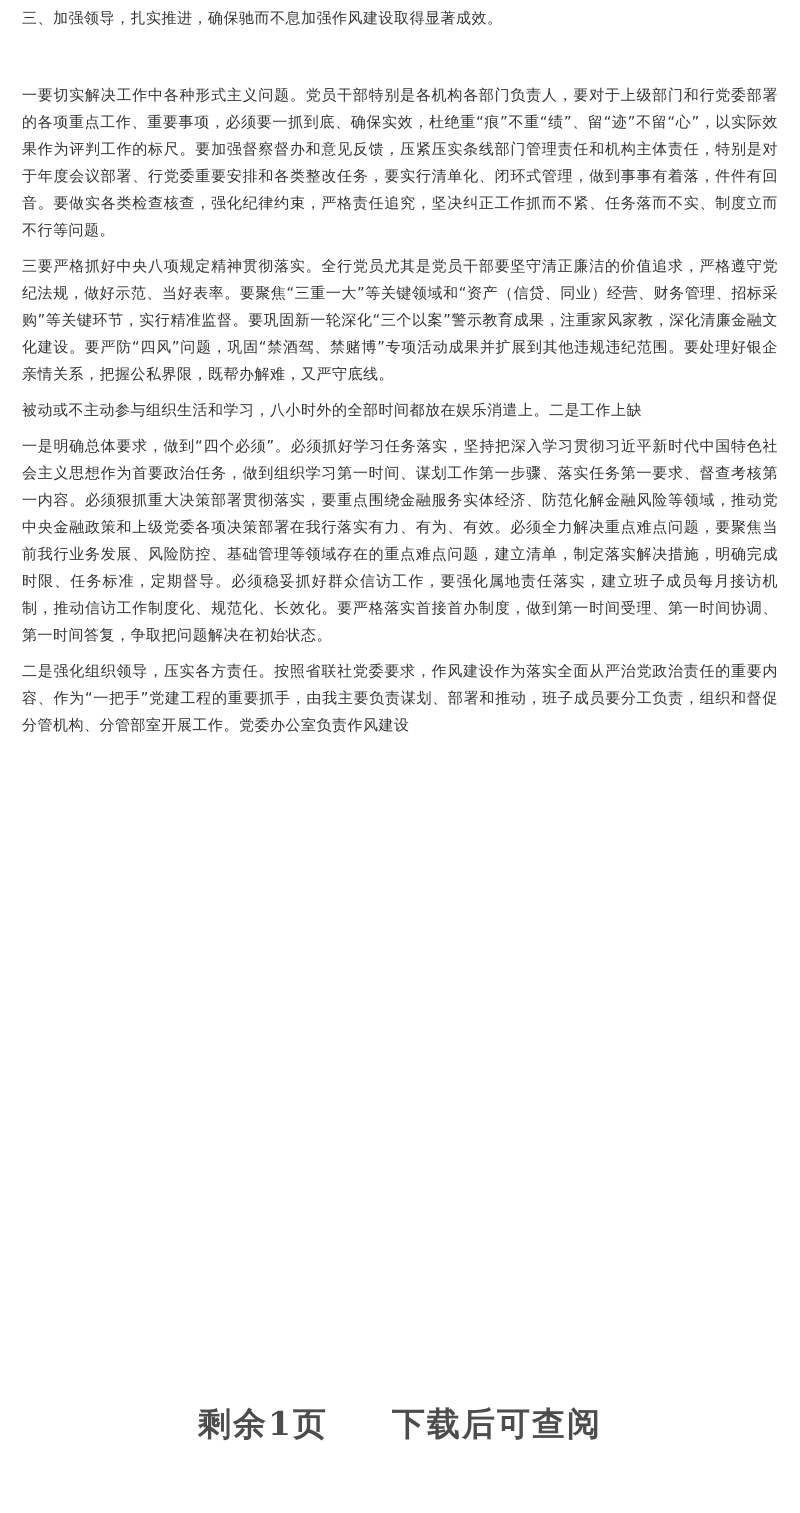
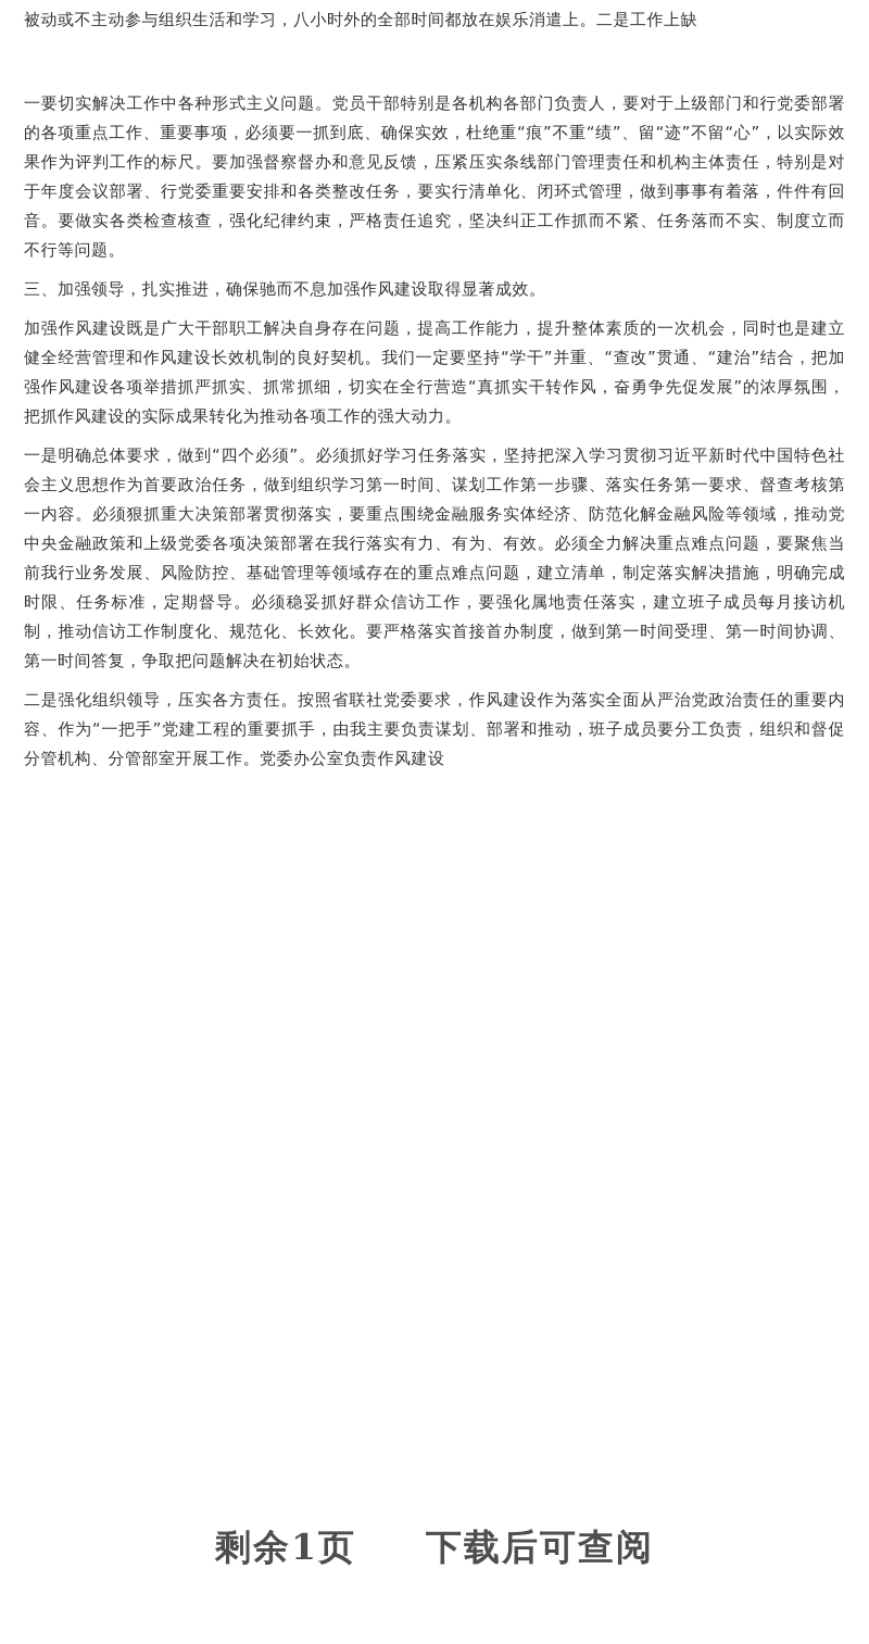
- 三、加强领导，扎实推进，确保驰而不息加强作风建设取得显著成效。
+ 被动或不主动参与组织生活和学习，八小时外的全部时间都放在娱乐消遣上。二是工作上缺
  一要切实解决工作中各种形式主义问题。党员干部特别是各机构各部门负责人，要对于上级部门和行党委部署的各项重点工作、重要事项，必须要一抓到底、确保实效，杜绝重“痕”不重“绩”、留“迹”不留“心”，以实际效果作为评判工作的标尺。要加强督察督办和意见反馈，压紧压实条线部门管理责任和机构主体责任，特别是对于年度会议部署、行党委重要安排和各类整改任务，要实行清单化、闭环式管理，做到事事有着落，件件有回音。要做实各类检查核查，强化纪律约束，严格责任追究，坚决纠正工作抓而不紧、任务落而不实、制度立而不行等问题。
- 三要严格抓好中央八项规定精神贯彻落实。全行党员尤其是党员干部要坚守清正廉洁的价值追求，严格遵守党纪法规，做好示范、当好表率。要聚焦“三重一大”等关键领域和“资产（信贷、同业）经营、财务管理、招标采购”等关键环节，实行精准监督。要巩固新一轮深化“三个以案”警示教育成果，注重家风家教，深化清廉金融文化建设。要严防“四风”问题，巩固“禁酒驾、禁赌博”专项活动成果并扩展到其他违规违纪范围。要处理好银企亲情关系，把握公私界限，既帮办解难，又严守底线。
- 被动或不主动参与组织生活和学习，八小时外的全部时间都放在娱乐消遣上。二是工作上缺
+ 三、加强领导，扎实推进，确保驰而不息加强作风建设取得显著成效。
+ 加强作风建设既是广大干部职工解决自身存在问题，提高工作能力，提升整体素质的一次机会，同时也是建立健全经营管理和作风建设长效机制的良好契机。我们一定要坚持“学干”并重、“查改”贯通、“建治”结合，把加强作风建设各项举措抓严抓实、抓常抓细，切实在全行营造“真抓实干转作风，奋勇争先促发展”的浓厚氛围，把抓作风建设的实际成果转化为推动各项工作的强大动力。
  一是明确总体要求，做到“四个必须”。必须抓好学习任务落实，坚持把深入学习贯彻习近平新时代中国特色社会主义思想作为首要政治任务，做到组织学习第一时间、谋划工作第一步骤、落实任务第一要求、督查考核第一内容。必须狠抓重大决策部署贯彻落实，要重点围绕金融服务实体经济、防范化解金融风险等领域，推动党中央金融政策和上级党委各项决策部署在我行落实有力、有为、有效。必须全力解决重点难点问题，要聚焦当前我行业务发展、风险防控、基础管理等领域存在的重点难点问题，建立清单，制定落实解决措施，明确完成时限、任务标准，定期督导。必须稳妥抓好群众信访工作，要强化属地责任落实，建立班子成员每月接访机制，推动信访工作制度化、规范化、长效化。要严格落实首接首办制度，做到第一时间受理、第一时间协调、第一时间答复，争取把问题解决在初始状态。
  二是强化组织领导，压实各方责任。按照省联社党委要求，作风建设作为落实全面从严治党政治责任的重要内容、作为“一把手”党建工程的重要抓手，由我主要负责谋划、部署和推动，班子成员要分工负责，组织和督促分管机构、分管部室开展工作。党委办公室负责作风建设
  剩余1页 下载后可查阅
